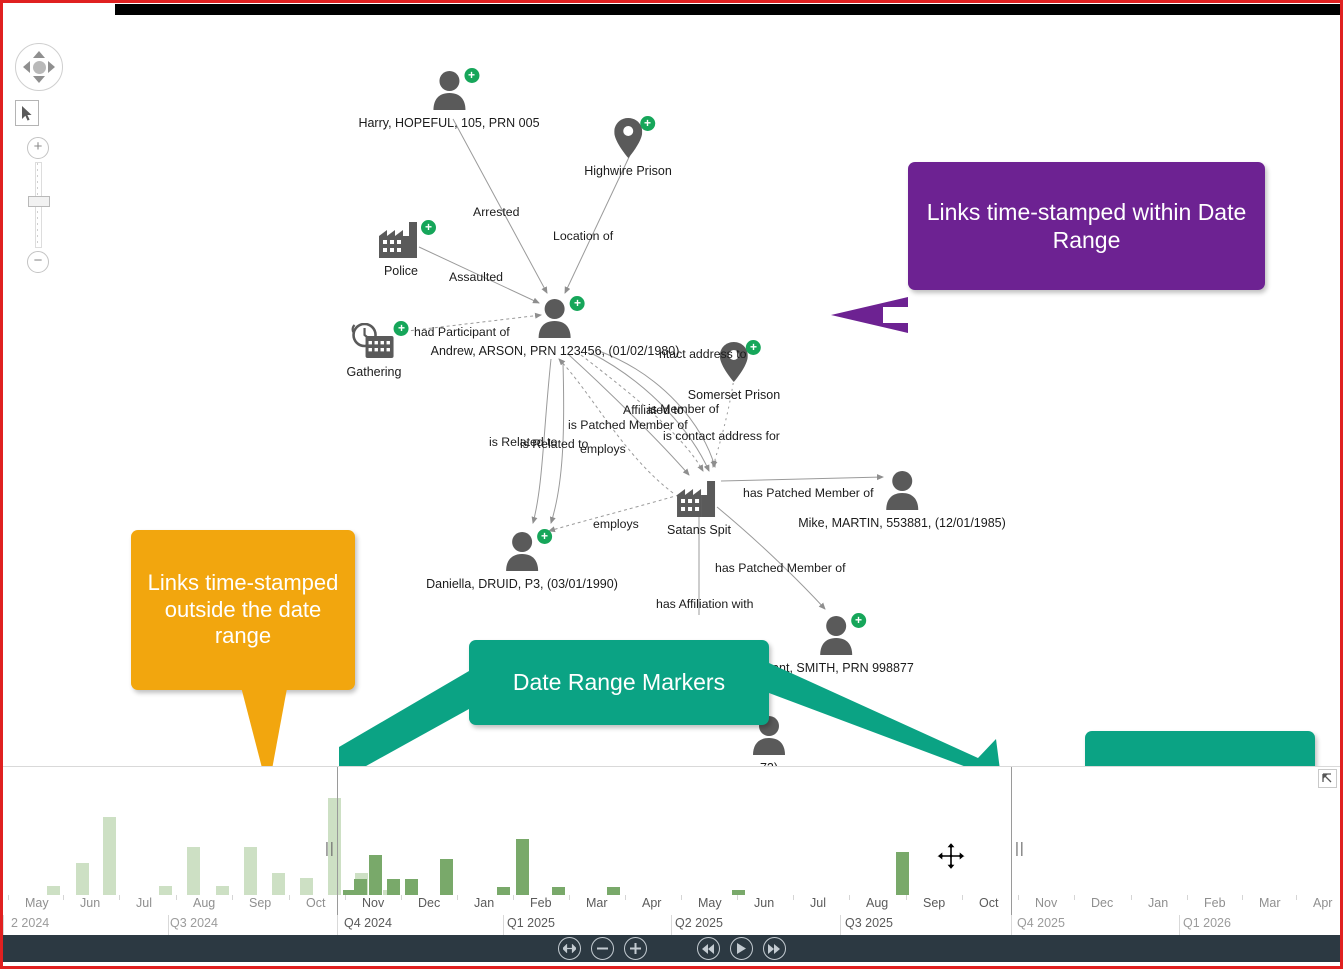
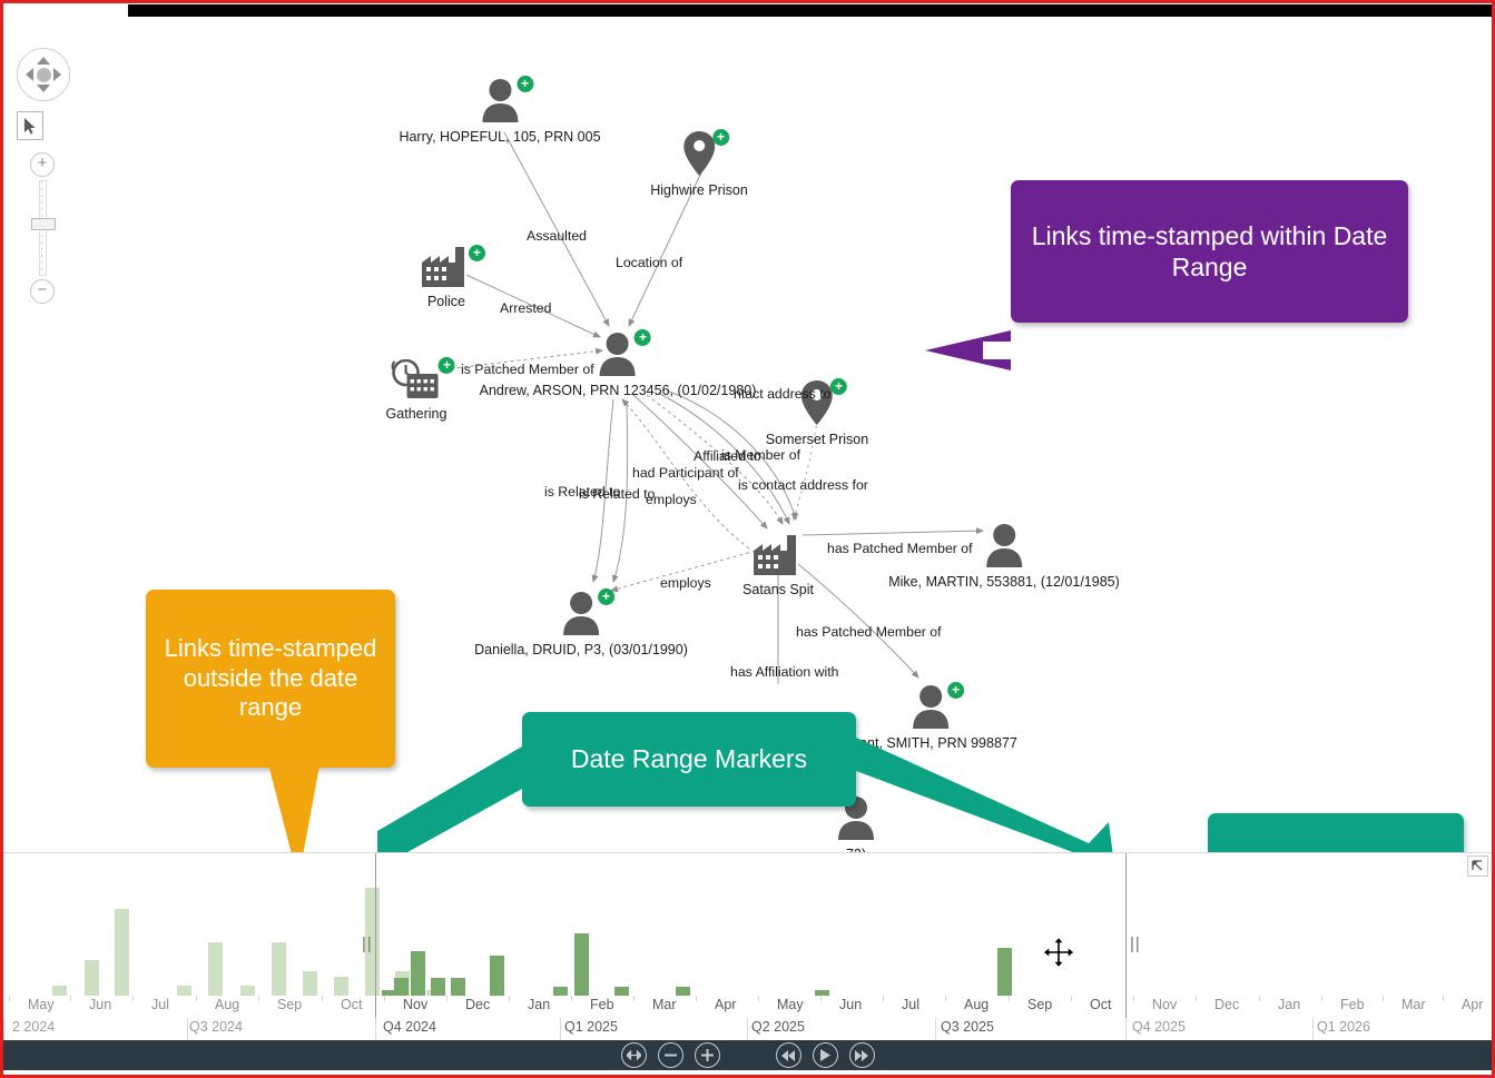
  +
  −
  +
  Harry, HOPEFUL, 105, PRN 005
  +
  Highwire Prison
  +
  Police
  +
  Gathering
  +
  Andrew, ARSON, PRN 123456, (01/02/1980)
  +
  Somerset Prison
  Satans Spit
  Mike, MARTIN, 553881, (12/01/1985)
  +
  Daniella, DRUID, P3, (03/01/1990)
  +
  nt, SMITH, PRN 998877
- Arrested
+ Assaulted
  Location of
- Assaulted
+ Arrested
- had Participant of
+ is Patched Member of
  ntact address to
  Affiliated to
  is Member of
- is Patched Member of
+ had Participant of
  is contact address for
  is Related to
  is Related to
  employs
  has Patched Member of
  employs
  has Patched Member of
  has Affiliation with
  Links time-stamped within Date Range
  Links time-stamped outside the date range
  Date Range Markers
  ||
  ||
  May
  Jun
  Jul
  Aug
  Sep
  Oct
  Nov
  Dec
  Jan
  Feb
  Mar
  Apr
  May
  Jun
  Jul
  Aug
  Sep
  Oct
  Nov
  Dec
  Jan
  Feb
  Mar
  Apr
  2 2024
  Q3 2024
  Q4 2024
  Q1 2025
  Q2 2025
  Q3 2025
  Q4 2025
  Q1 2026
